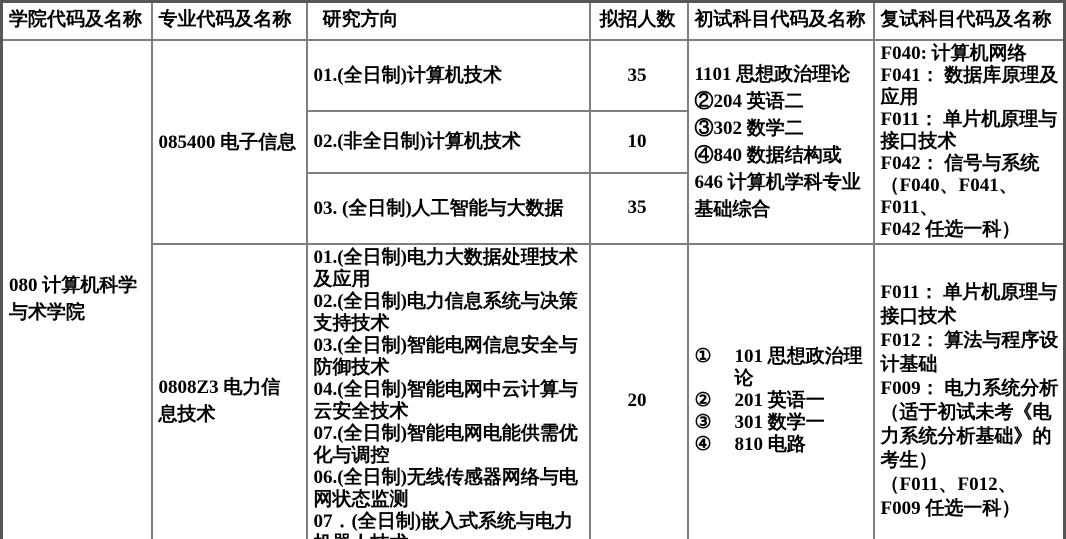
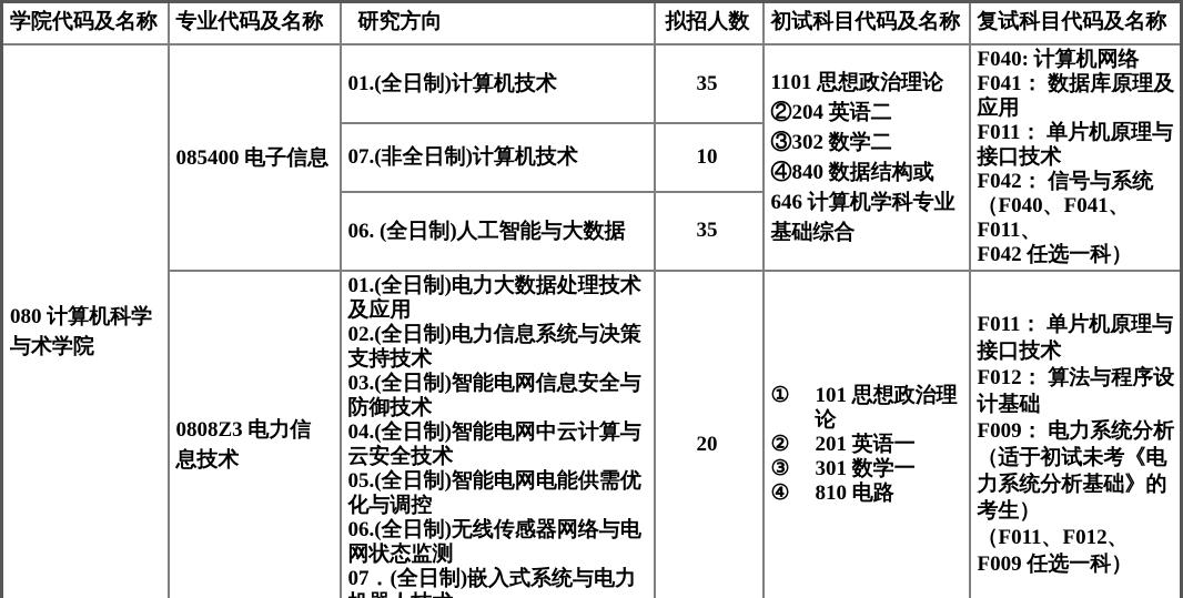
  学院代码及名称	专业代码及名称	研究方向	拟招人数	初试科目代码及名称	复试科目代码及名称
  080 计算机科学 与术学院	085400 电子信息	01.(全日制)计算机技术	35	1101 思想政治理论 ②204 英语二 ③302 数学二 ④840 数据结构或 646 计算机学科专业基础综合	F040: 计算机网络 F041： 数据库原理及应用 F011： 单片机原理与接口技术 F042： 信号与系统 （F040、F041、F011、 F042 任选一科）
- 02.(非全日制)计算机技术	10
+ 07.(非全日制)计算机技术	10
- 03. (全日制)人工智能与大数据	35
+ 06. (全日制)人工智能与大数据	35
- 0808Z3 电力信 息技术	01.(全日制)电力大数据处理技术及应用 02.(全日制)电力信息系统与决策支持技术 03.(全日制)智能电网信息安全与防御技术 04.(全日制)智能电网中云计算与云安全技术 07.(全日制)智能电网电能供需优化与调控 06.(全日制)无线传感器网络与电网状态监测 07．(全日制)嵌入式系统与电力	20	① 101 思想政治理论 ② 201 英语一 ③ 301 数学一 ④ 810 电路	F011： 单片机原理与接口技术 F012： 算法与程序设计基础 F009： 电力系统分析 （适于初试未考《电力系统分析基础》的考生） （F011、F012、 F009 任选一科）
+ 0808Z3 电力信 息技术	01.(全日制)电力大数据处理技术及应用 02.(全日制)电力信息系统与决策支持技术 03.(全日制)智能电网信息安全与防御技术 04.(全日制)智能电网中云计算与云安全技术 05.(全日制)智能电网电能供需优化与调控 06.(全日制)无线传感器网络与电网状态监测 07．(全日制)嵌入式系统与电力	20	① 101 思想政治理论 ② 201 英语一 ③ 301 数学一 ④ 810 电路	F011： 单片机原理与接口技术 F012： 算法与程序设计基础 F009： 电力系统分析 （适于初试未考《电力系统分析基础》的考生） （F011、F012、 F009 任选一科）
